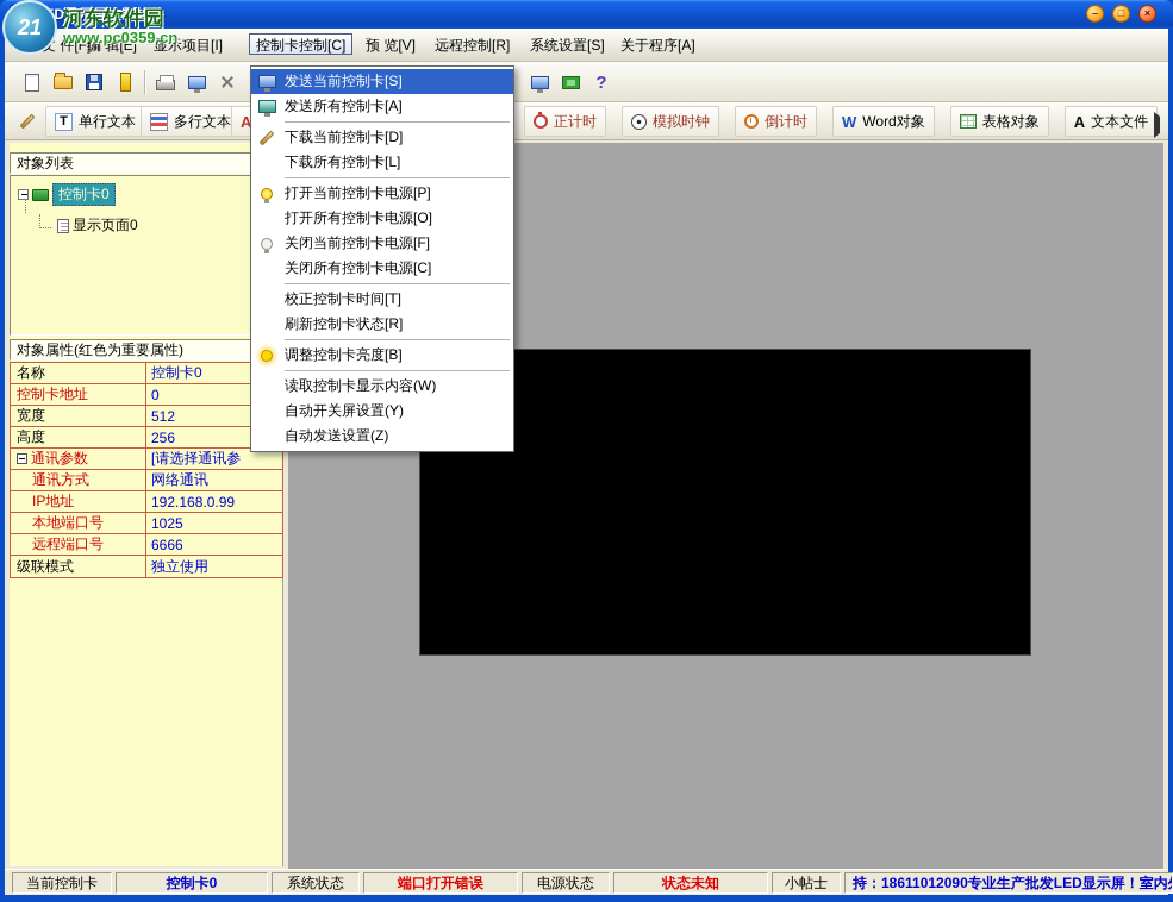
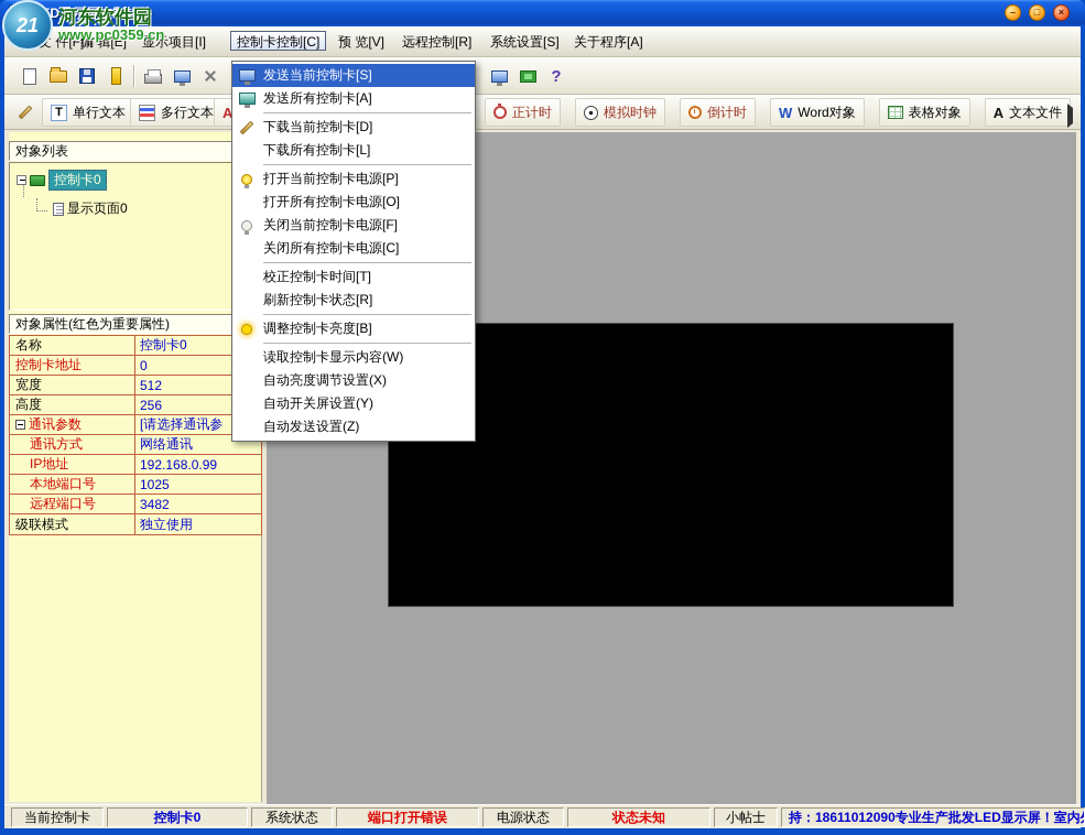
  D显示屏控制软件
  –
  □
  ×
  件[F]
  编 辑[E]
  显示项目[I]
  控制卡控制[C]
  预 览[V]
  远程控制[R]
  系统设置[S]
  关于程序[A]
  ?
  T
  单行文本
  多行文本
  A
  正计时
  模拟时钟
  倒计时
  W
  Word对象
  表格对象
  A
  文本文件
  对象列表
  控制卡0
  显示页面0
  对象属性(红色为重要属性)
  名称
  控制卡0
  控制卡地址
  0
  宽度
  512
  高度
  256
  通讯参数
  [请选择通讯参
  通讯方式
  网络通讯
  IP地址
  192.168.0.99
  本地端口号
  1025
  远程端口号
- 6666
+ 3482
  级联模式
  独立使用
  当前控制卡
  控制卡0
  系统状态
  端口打开错误
  电源状态
  状态未知
  小帖士
  持：18611012090专业生产批发LED显示屏！室内
  发送当前控制卡[S]
  发送所有控制卡[A]
  下载当前控制卡[D]
  下载所有控制卡[L]
  打开当前控制卡电源[P]
  打开所有控制卡电源[O]
  关闭当前控制卡电源[F]
  关闭所有控制卡电源[C]
  校正控制卡时间[T]
  刷新控制卡状态[R]
  调整控制卡亮度[B]
  读取控制卡显示内容(W)
+ 自动亮度调节设置(X)
  自动开关屏设置(Y)
  自动发送设置(Z)
  21
  河东软件园
  www.pc0359.cn
